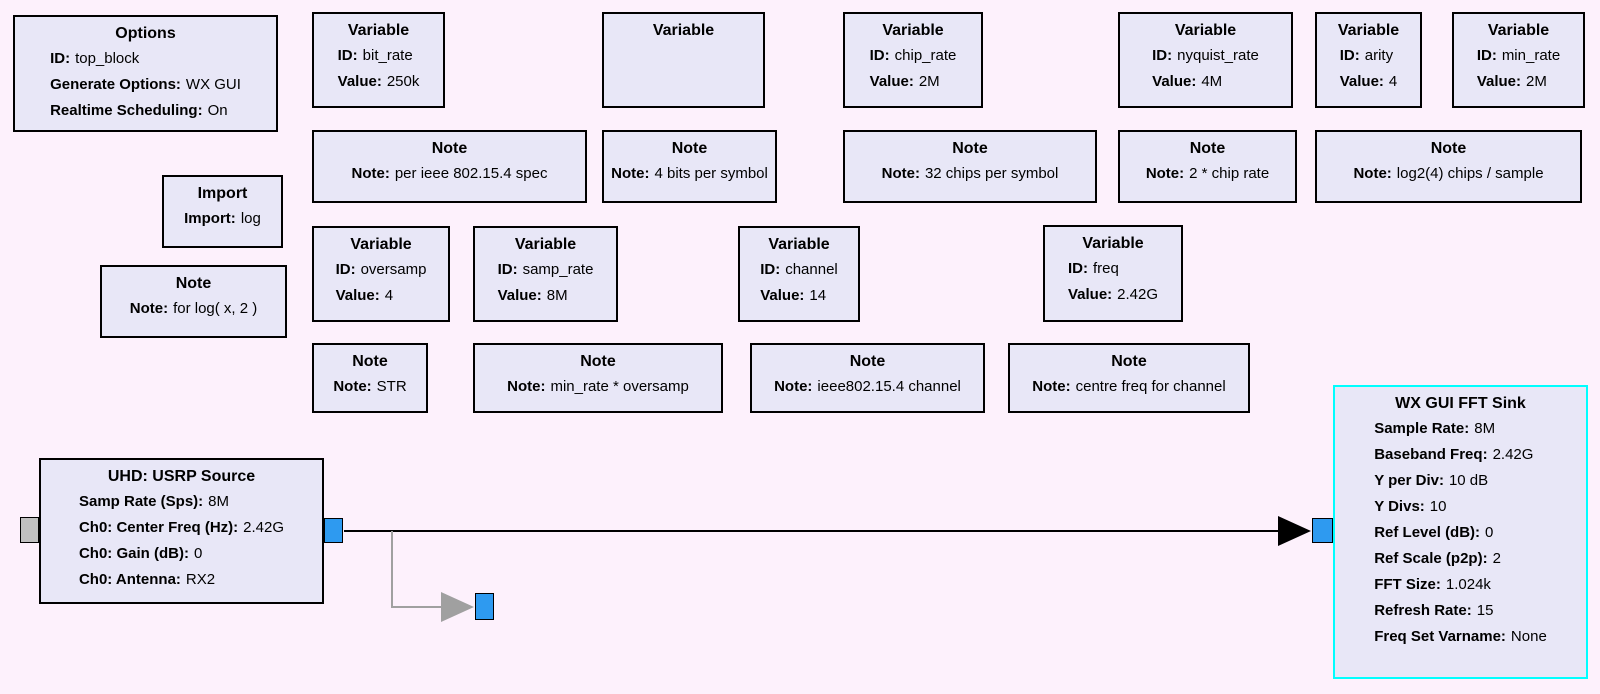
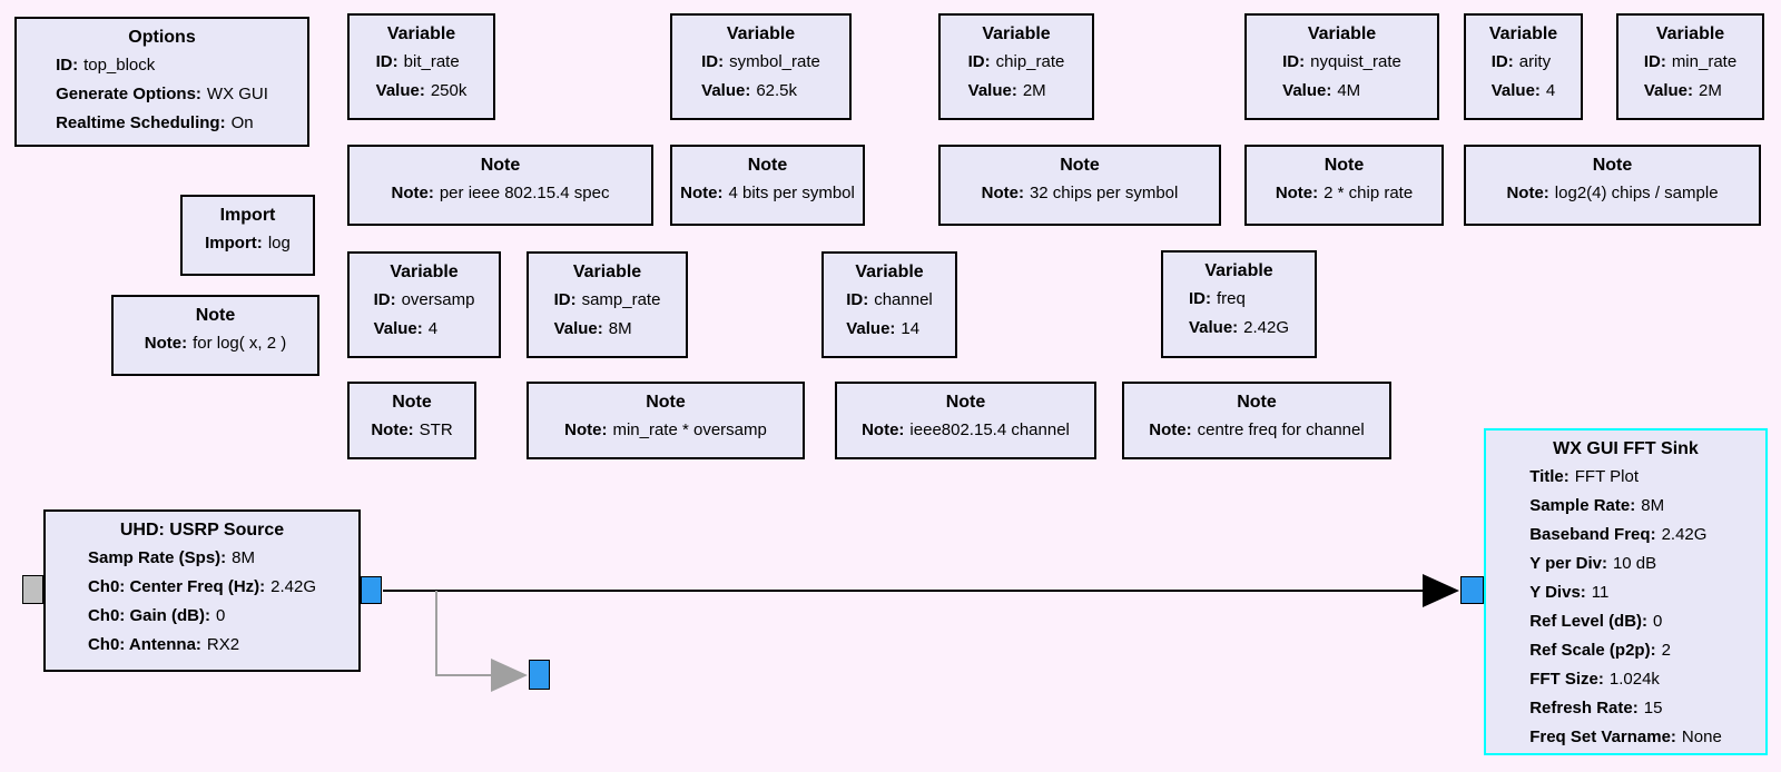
  Options
  ID: top_block
  Generate Options: WX GUI
  Realtime Scheduling: On
  Variable
  ID: bit_rate
  Value: 250k
  Variable
+ ID: symbol_rate
+ Value: 62.5k
  Variable
  ID: chip_rate
  Value: 2M
  Variable
  ID: nyquist_rate
  Value: 4M
  Variable
  ID: arity
  Value: 4
  Variable
  ID: min_rate
  Value: 2M
  Note
  Note: per ieee 802.15.4 spec
  Note
  Note: 4 bits per symbol
  Note
  Note: 32 chips per symbol
  Note
  Note: 2 * chip rate
  Note
  Note: log2(4) chips / sample
  Import
  Import: log
  Note
  Note: for log( x, 2 )
  Variable
  ID: oversamp
  Value: 4
  Variable
  ID: samp_rate
  Value: 8M
  Variable
  ID: channel
  Value: 14
  Variable
  ID: freq
  Value: 2.42G
  Note
  Note: STR
  Note
  Note: min_rate * oversamp
  Note
  Note: ieee802.15.4 channel
  Note
  Note: centre freq for channel
  UHD: USRP Source
  Samp Rate (Sps): 8M
  Ch0: Center Freq (Hz): 2.42G
  Ch0: Gain (dB): 0
  Ch0: Antenna: RX2
  WX GUI FFT Sink
+ Title: FFT Plot
  Sample Rate: 8M
  Baseband Freq: 2.42G
  Y per Div: 10 dB
- Y Divs: 10
+ Y Divs: 11
  Ref Level (dB): 0
  Ref Scale (p2p): 2
  FFT Size: 1.024k
  Refresh Rate: 15
  Freq Set Varname: None
